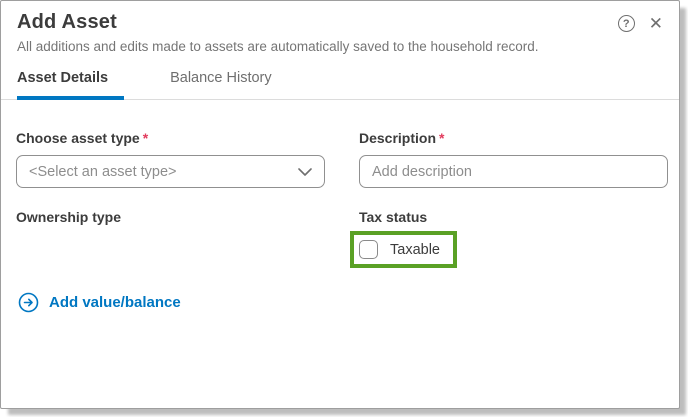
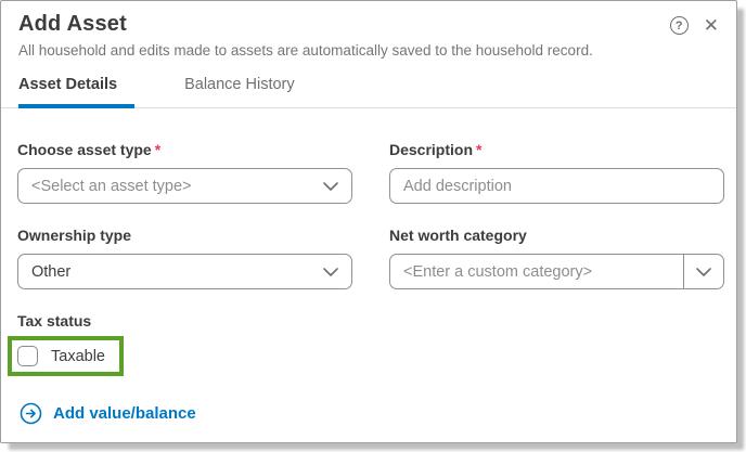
  Add Asset
  ?
  ✕
- All additions and edits made to assets are automatically saved to the household record.
+ All household and edits made to assets are automatically saved to the household record.
  Asset Details
  Balance History
  Choose asset type *
  <Select an asset type>
  Description *
  Add description
  Ownership type
+ Other
+ Net worth category
+ <Enter a custom category>
  Tax status
  Taxable
  Add value/balance
